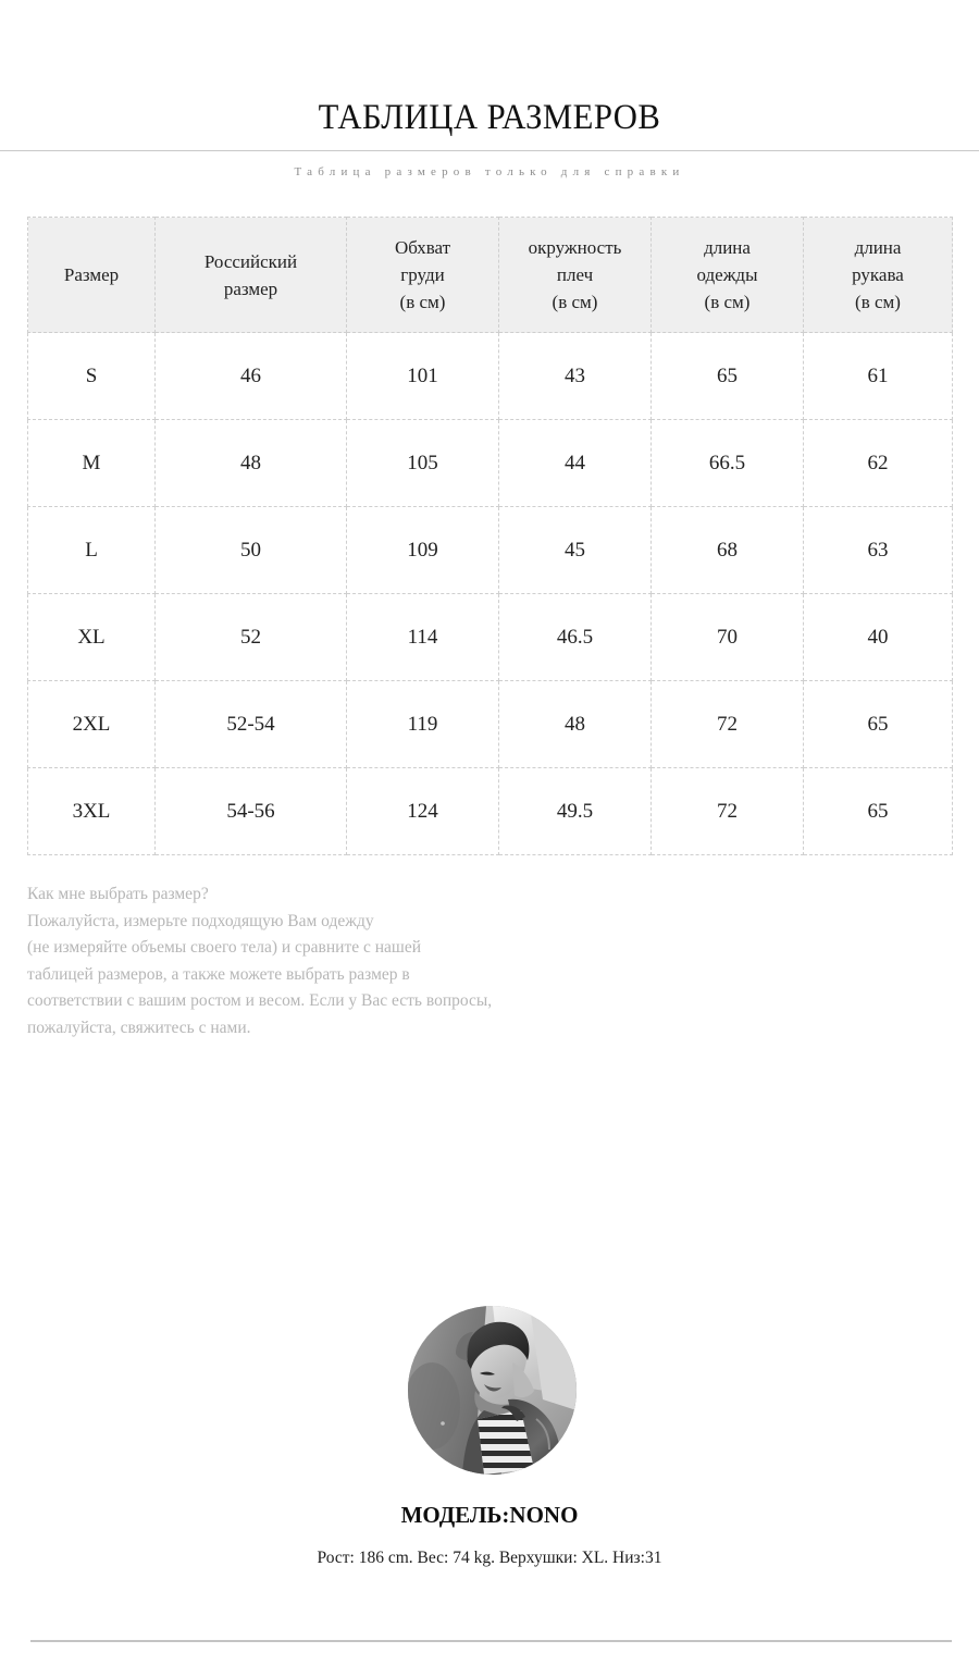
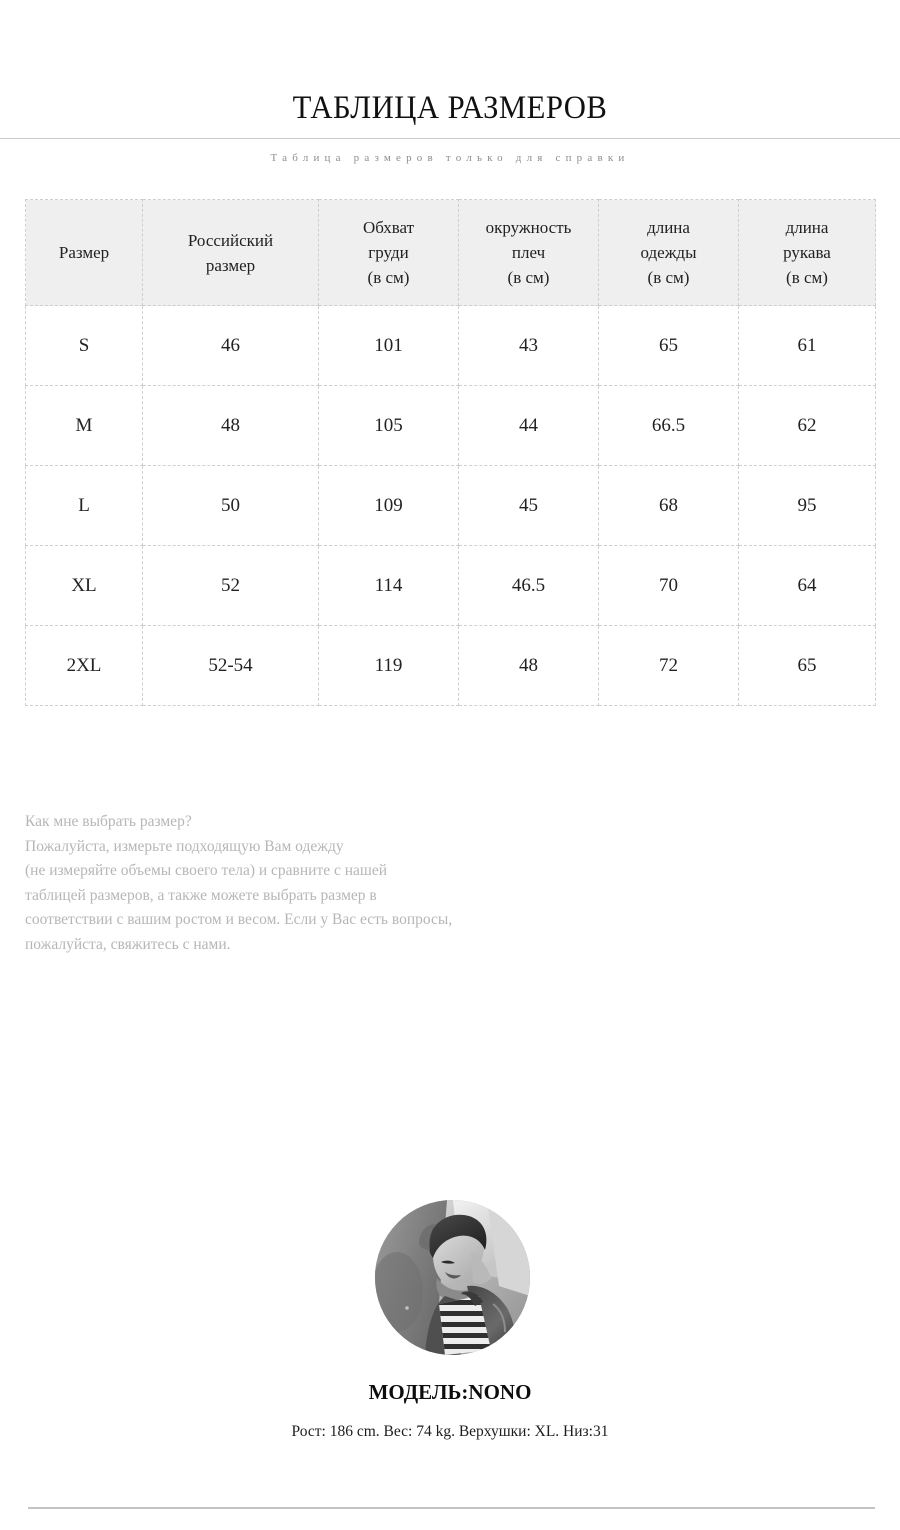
  ТАБЛИЦА РАЗМЕРОВ
  Таблица размеров только для справки
  Размер	Российский размер	Обхват груди (в см)	окружность плеч (в см)	длина одежды (в см)	длина рукава (в см)
  S	46	101	43	65	61
  M	48	105	44	66.5	62
- L	50	109	45	68	63
+ L	50	109	45	68	95
- XL	52	114	46.5	70	40
+ XL	52	114	46.5	70	64
  2XL	52-54	119	48	72	65
- 3XL	54-56	124	49.5	72	65
  Как мне выбрать размер?
  Пожалуйста, измерьте подходящую Вам одежду
  (не измеряйте объемы своего тела) и сравните с нашей
  таблицей размеров, а также можете выбрать размер в
  соответствии с вашим ростом и весом. Если у Вас есть вопросы,
  пожалуйста, свяжитесь с нами.
  МОДЕЛЬ:NONO
  Рост: 186 cm. Вес: 74 kg. Верхушки: XL. Низ:31
